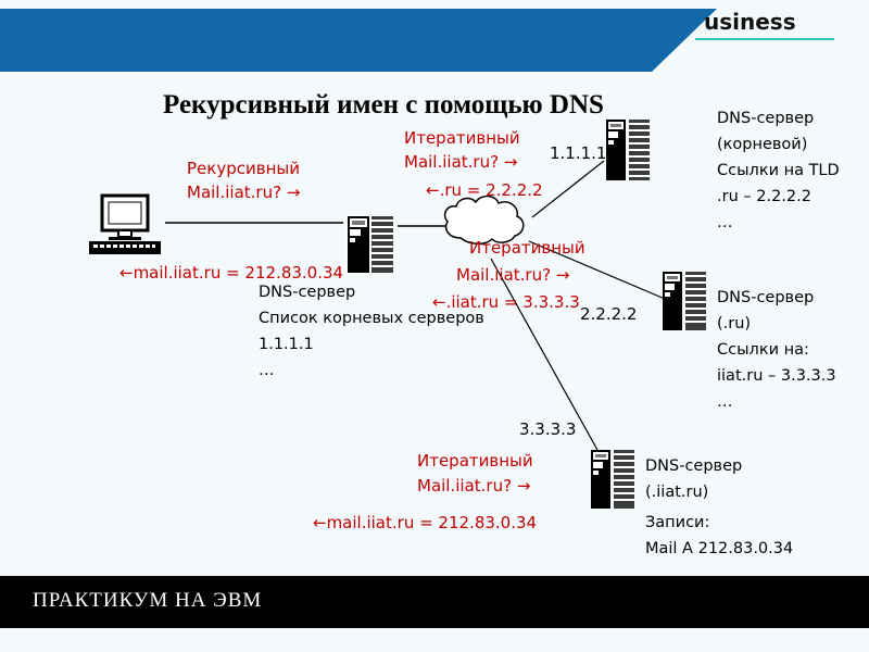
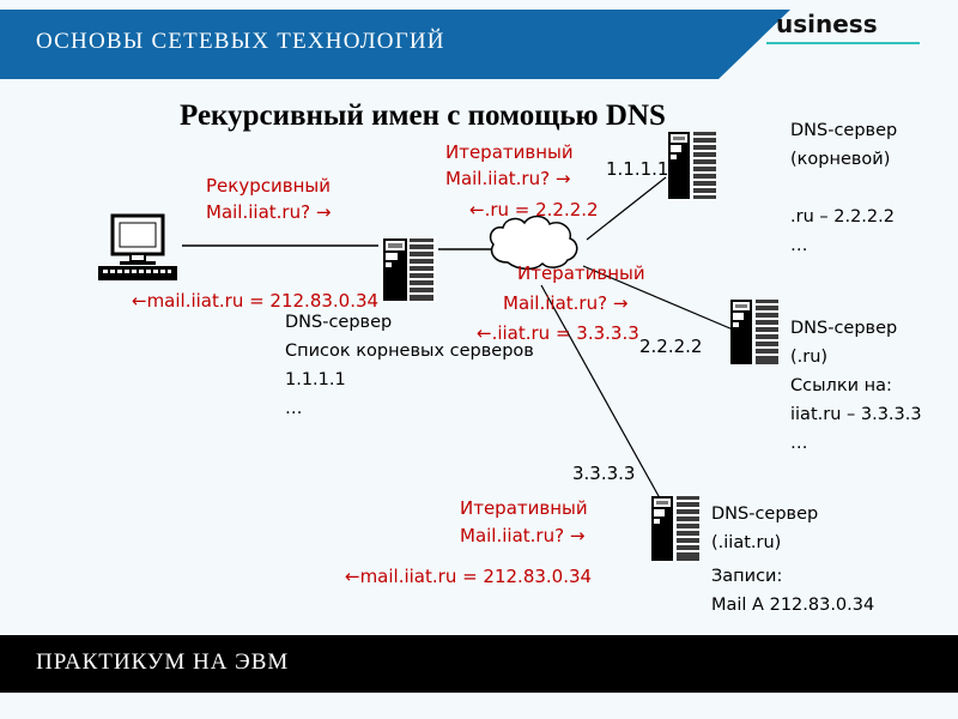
  usiness
+ ОСНОВЫ СЕТЕВЫХ ТЕХНОЛОГИЙ
  Рекурсивный имен с помощью DNS
  Рекурсивный
  Mail.iiat.ru? →
  Итеративный
  Mail.iiat.ru? →
  ←.ru = 2.2.2.2
  Итеративный
  Mail.iiat.ru? →
  ←.iiat.ru = 3.3.3.3
  Итеративный
  Mail.iiat.ru? →
  ←mail.iiat.ru = 212.83.0.34
  ←mail.iiat.ru = 212.83.0.34
  1.1.1.1
  2.2.2.2
  3.3.3.3
  DNS-сервер
  Список корневых серверов
  1.1.1.1
  …
  DNS-сервер
  (корневой)
- Ссылки на TLD
  .ru – 2.2.2.2
  …
  DNS-сервер
  (.ru)
  Ссылки на:
  iiat.ru – 3.3.3.3
  …
  DNS-сервер
  (.iiat.ru)
  Записи:
  Mail A 212.83.0.34
  ПРАКТИКУМ НА ЭВМ
